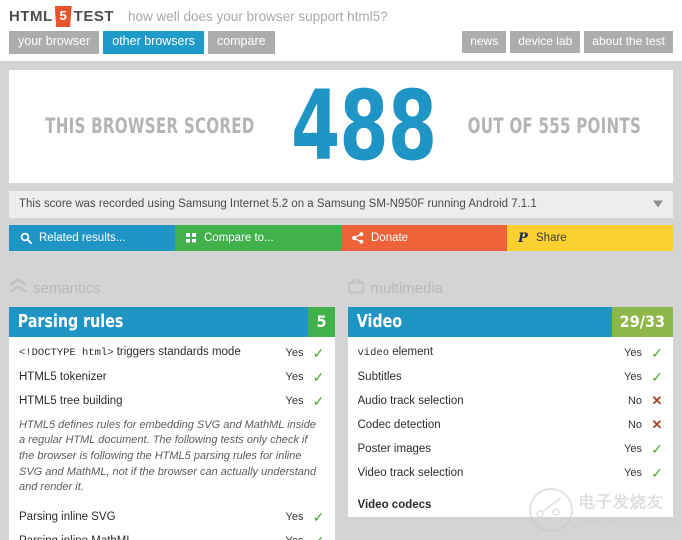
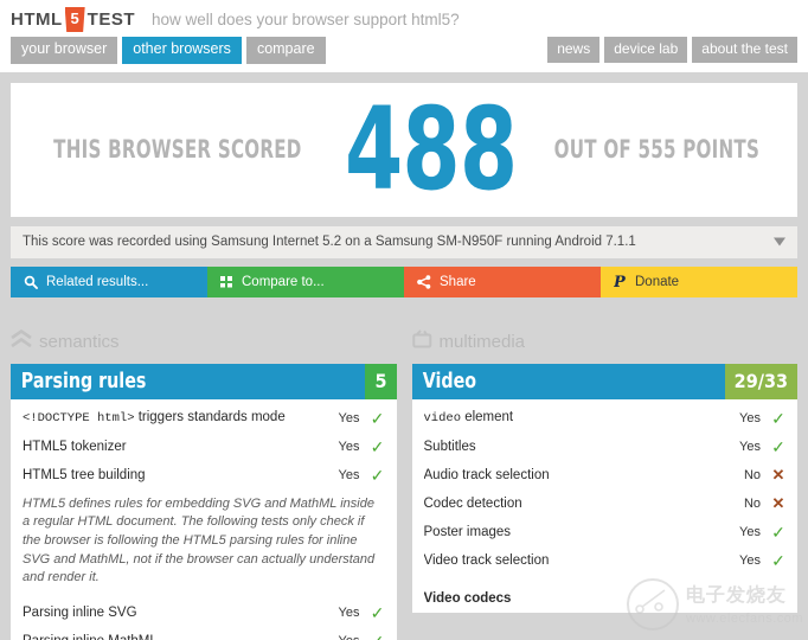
  HTML
  5
  TEST
  how well does your browser support html5?
  your browser
  other browsers
  compare
  news
  device lab
  about the test
  THIS BROWSER SCORED
  488
  OUT OF 555 POINTS
  This score was recorded using Samsung Internet 5.2 on a Samsung SM-N950F running Android 7.1.1
  Related results...
  Compare to...
- Donate
+ Share
  P
- Share
+ Donate
  semantics
  Parsing rules
  5
  <!DOCTYPE html> triggers standards mode
  Yes
  ✓
  HTML5 tokenizer
  Yes
  ✓
  HTML5 tree building
  Yes
  ✓
  HTML5 defines rules for embedding SVG and MathML inside a regular HTML document. The following tests only check if the browser is following the HTML5 parsing rules for inline SVG and MathML, not if the browser can actually understand and render it.
  Parsing inline SVG
  Yes
  ✓
  multimedia
  Video
  29/33
  video element
  Yes
  ✓
  Subtitles
  Yes
  ✓
  Audio track selection
  No
  ✕
  Codec detection
  No
  ✕
  Poster images
  Yes
  ✓
  Video track selection
  Yes
  ✓
  Video codecs
  电子发烧友
  www.elecfans.com
